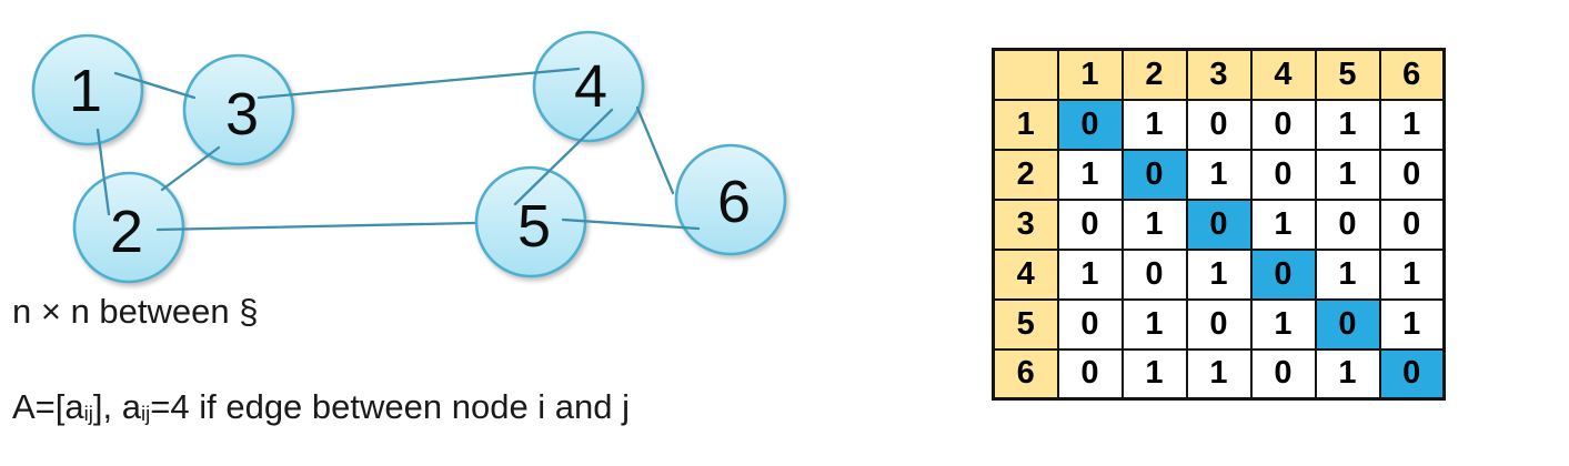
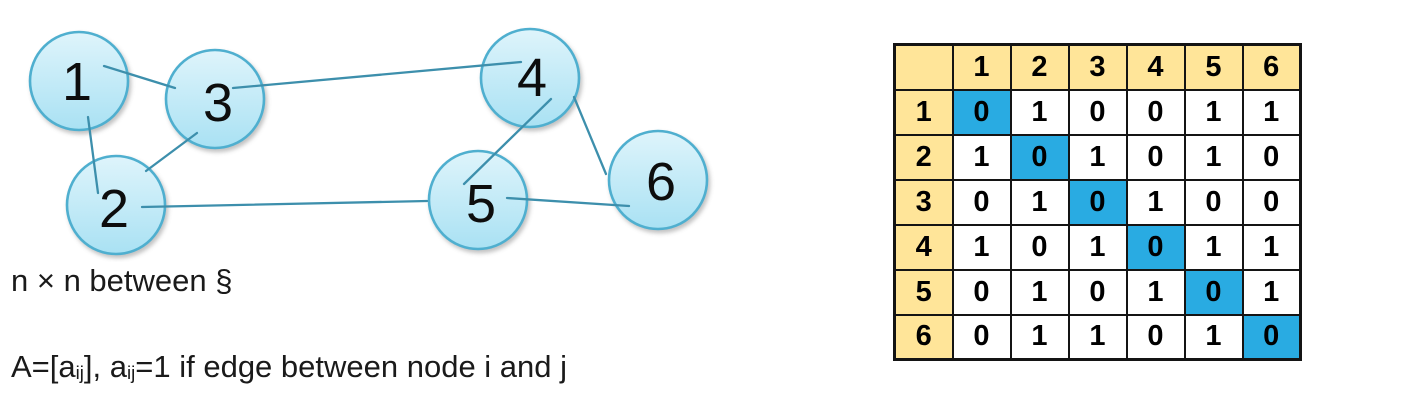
  1
  2
  3
  4
  5
  6
  n × n between §
- A=[aij], aij=4 if edge between node i and j
+ A=[aij], aij=1 if edge between node i and j
  	1	2	3	4	5	6
  1	0	1	0	0	1	1
  2	1	0	1	0	1	0
  3	0	1	0	1	0	0
  4	1	0	1	0	1	1
  5	0	1	0	1	0	1
  6	0	1	1	0	1	0
